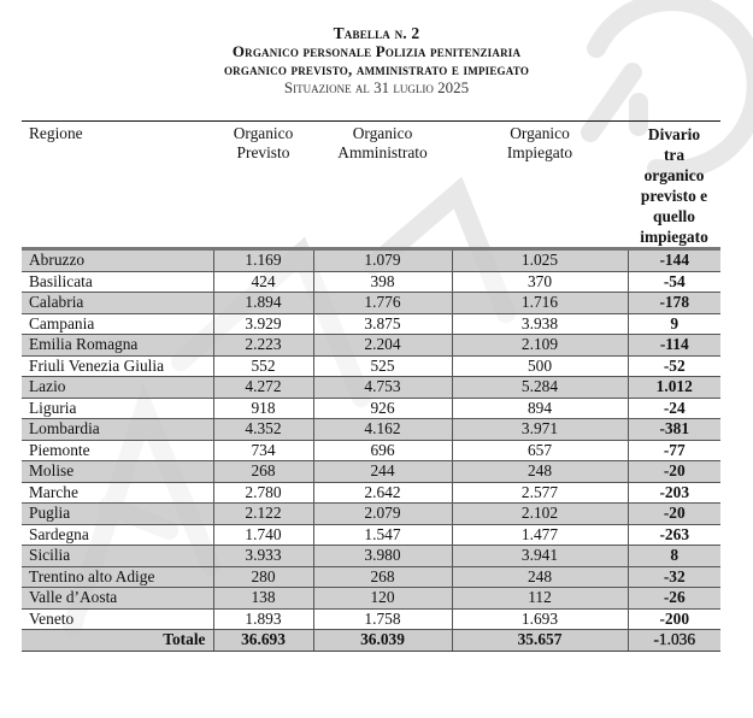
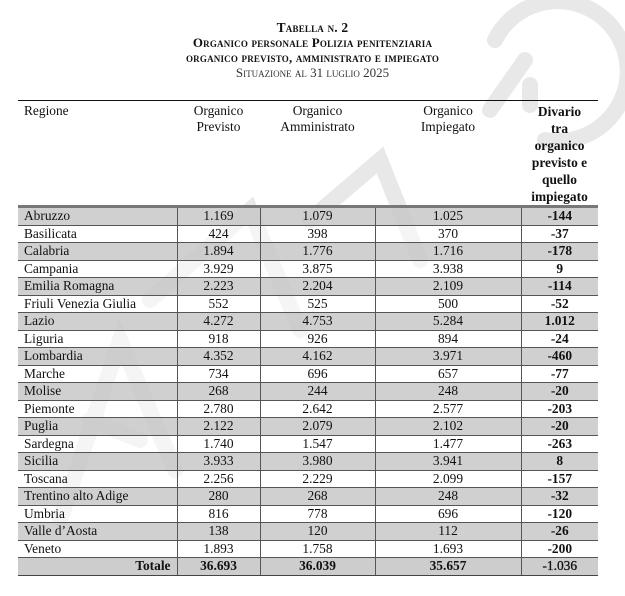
  Tabella n. 2
  Organico personale Polizia penitenziaria
  organico previsto, amministrato e impiegato
  Situazione al 31 luglio 2025
  Regione	Organico Previsto	Organico Amministrato	Organico Impiegato	Divario tra organico previsto e quello impiegato
  Abruzzo	1.169	1.079	1.025	-144
- Basilicata	424	398	370	-54
+ Basilicata	424	398	370	-37
  Calabria	1.894	1.776	1.716	-178
  Campania	3.929	3.875	3.938	9
  Emilia Romagna	2.223	2.204	2.109	-114
  Friuli Venezia Giulia	552	525	500	-52
  Lazio	4.272	4.753	5.284	1.012
  Liguria	918	926	894	-24
- Lombardia	4.352	4.162	3.971	-381
+ Lombardia	4.352	4.162	3.971	-460
- Piemonte	734	696	657	-77
+ Marche	734	696	657	-77
  Molise	268	244	248	-20
- Marche	2.780	2.642	2.577	-203
+ Piemonte	2.780	2.642	2.577	-203
  Puglia	2.122	2.079	2.102	-20
  Sardegna	1.740	1.547	1.477	-263
  Sicilia	3.933	3.980	3.941	8
+ Toscana	2.256	2.229	2.099	-157
  Trentino alto Adige	280	268	248	-32
+ Umbria	816	778	696	-120
  Valle d’Aosta	138	120	112	-26
  Veneto	1.893	1.758	1.693	-200
  Totale	36.693	36.039	35.657	-1.036
